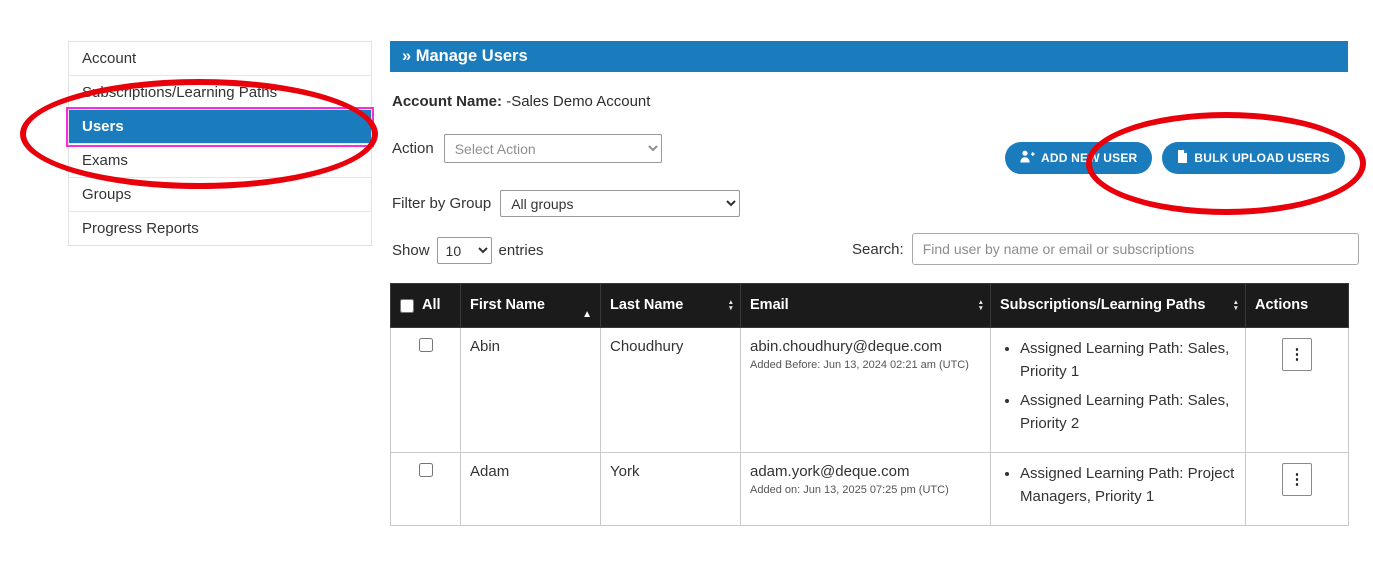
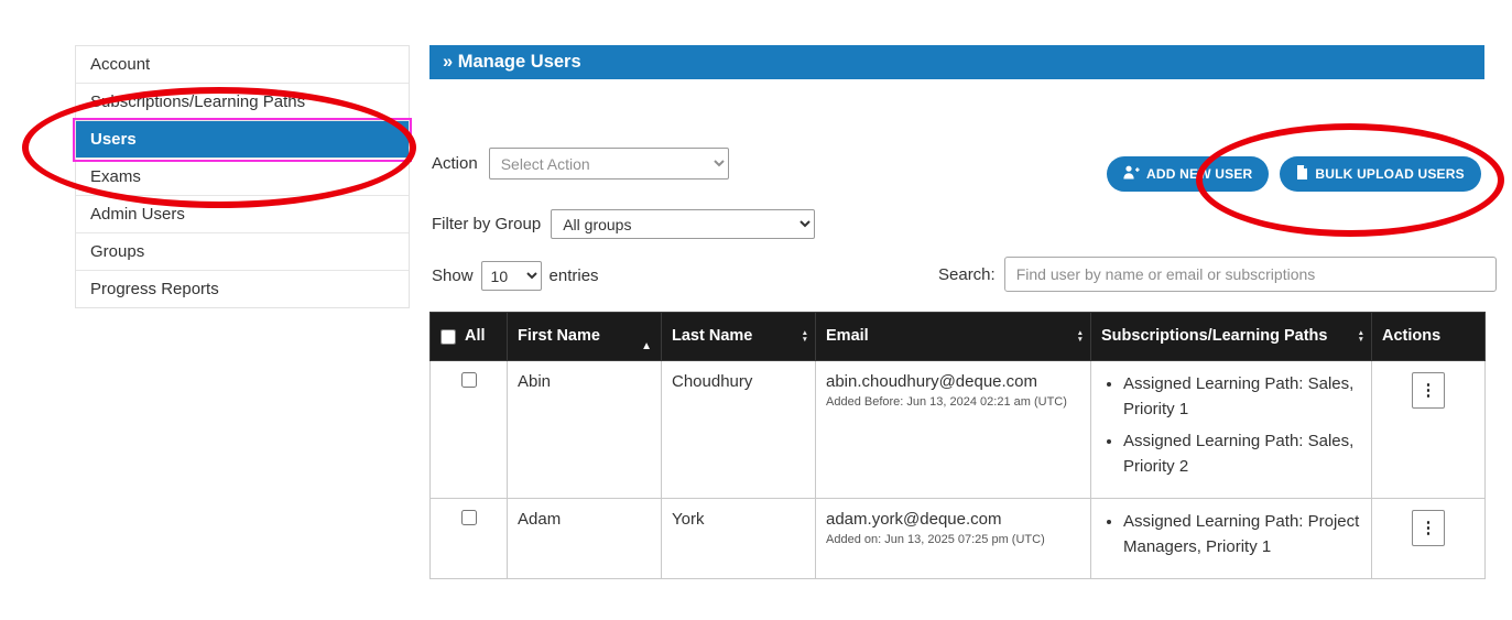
  Account
  Subscriptions/Learning Paths
  Users
  Exams
+ Admin Users
  Groups
  Progress Reports
  » Manage Users
- Account Name: -Sales Demo Account
  Action
  Select Action
  ADD NEW USER
  BULK UPLOAD USERS
  Filter by Group
  All groups
  Show
  10
  entries
  Search:
  Find user by name or email or subscriptions
  All	First Name ▲	Last Name	Email	Subscriptions/Learning Paths	Actions
  	Abin	Choudhury	abin.choudhury@deque.com Added Before: Jun 13, 2024 02:21 am (UTC)	Assigned Learning Path: Sales, Priority 1 Assigned Learning Path: Sales, Priority 2	⋮
  	Adam	York	adam.york@deque.com Added on: Jun 13, 2025 07:25 pm (UTC)	Assigned Learning Path: Project Managers, Priority 1	⋮
